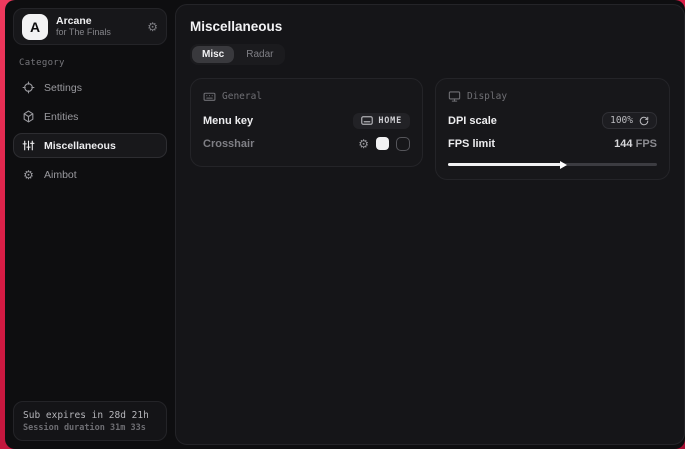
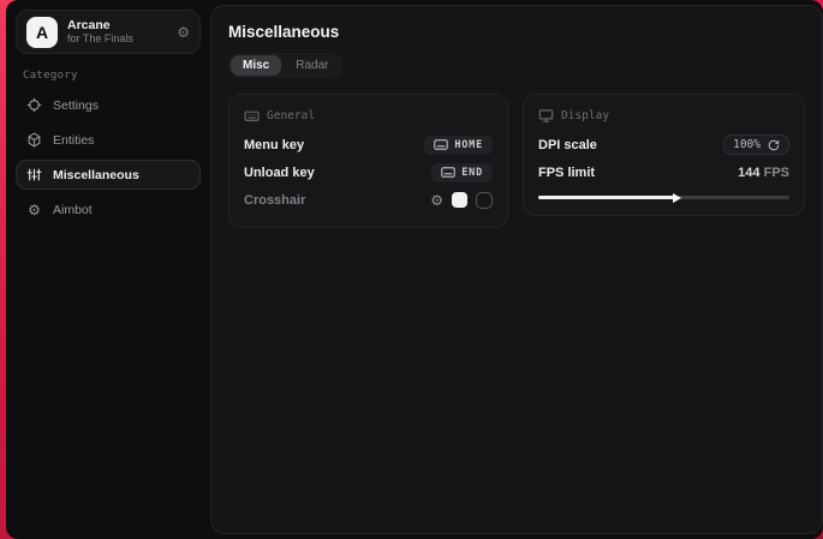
  A
  Arcane
  for The Finals
  ⚙
  Category
  Settings
  Entities
  Miscellaneous
  ⚙
  Aimbot
- Sub expires in 28d 21h
- Session duration 31m 33s
  Miscellaneous
  Misc
  Radar
  General
  Menu key
  HOME
+ Unload key
+ END
  Crosshair
  ⚙
  Display
  DPI scale
  100%
  FPS limit
  144 FPS
